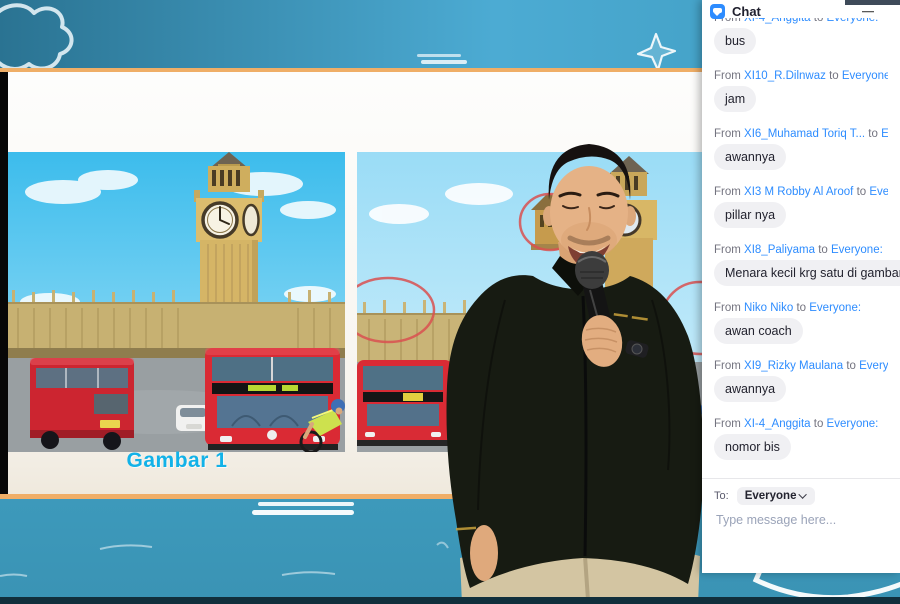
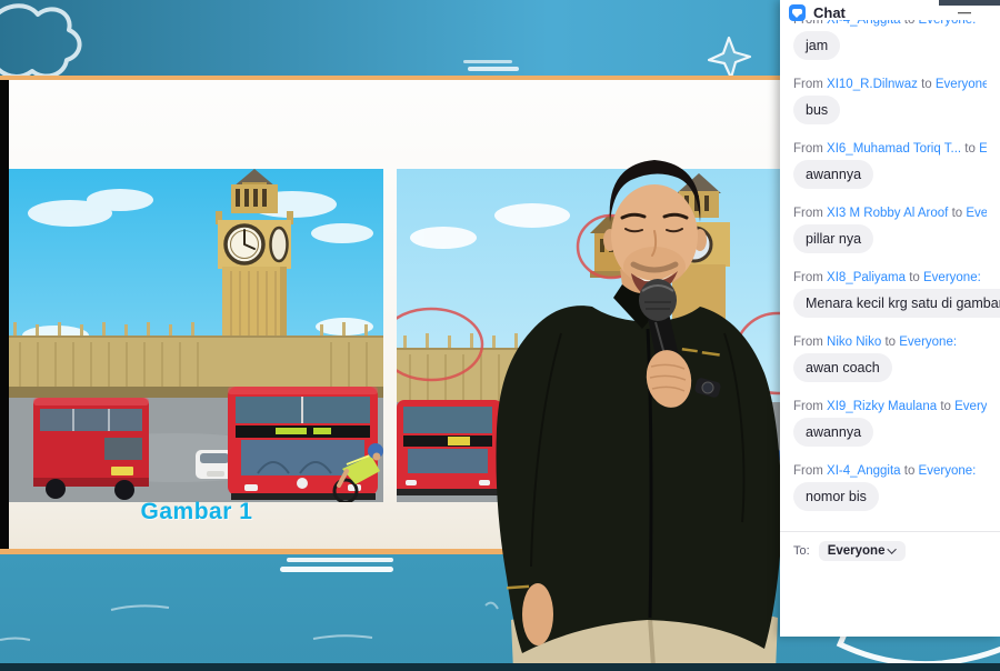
  Gambar 1
  Chat
  om XI-4_Anggita to Everyone:
- bus
+ jam
  From XI10_R.Dilnwaz to Everyone
- jam
+ bus
  From XI6_Muhamad Toriq T... to E
  awannya
  From XI3 M Robby Al Aroof to Eve
  pillar nya
  From XI8_Paliyama to Everyone:
  Menara kecil krg satu di gamba
  From Niko Niko to Everyone:
  awan coach
  From XI9_Rizky Maulana to Every
  awannya
  From XI-4_Anggita to Everyone:
  nomor bis
  To:
  Everyone
- Type message here...
